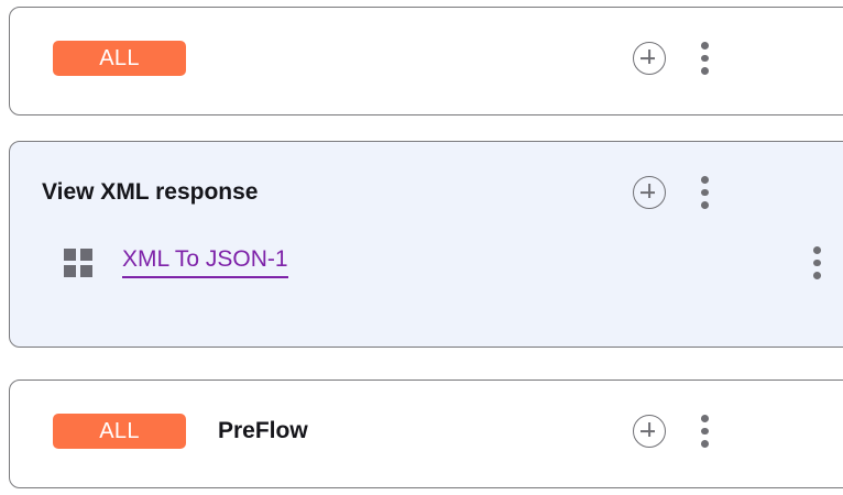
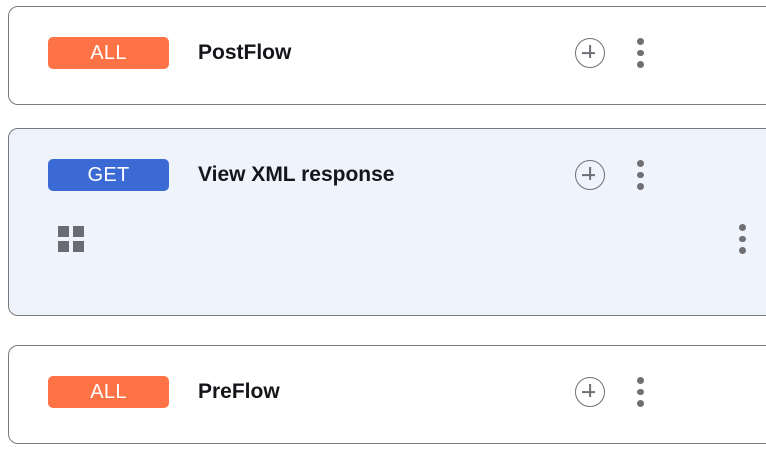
  ALL
+ PostFlow
+ GET
  View XML response
- XML To JSON-1
  ALL
  PreFlow
